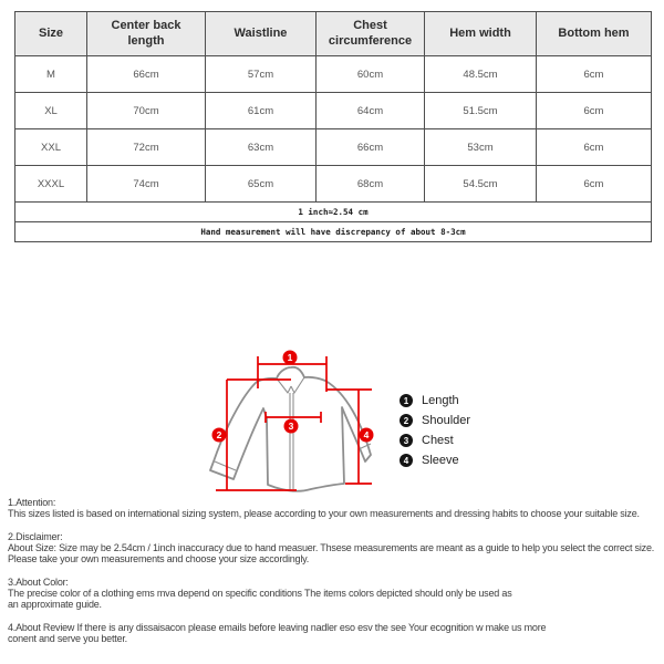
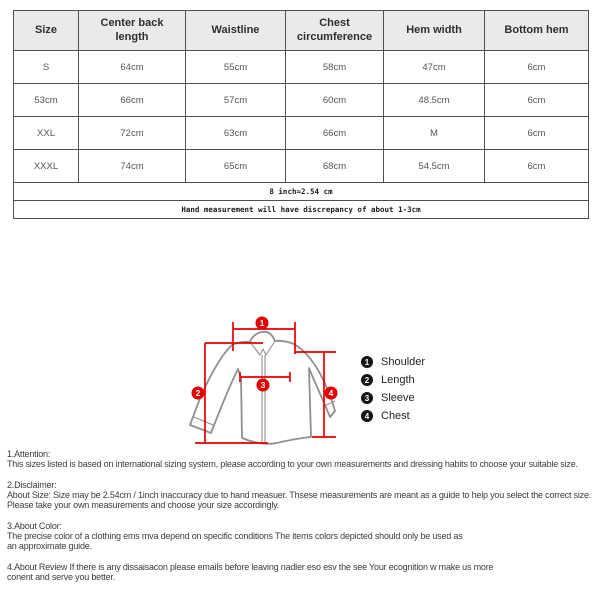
  Size	Center back length	Waistline	Chest circumference	Hem width	Bottom hem
+ S	64cm	55cm	58cm	47cm	6cm
- M	66cm	57cm	60cm	48.5cm	6cm
+ 53cm	66cm	57cm	60cm	48.5cm	6cm
- XL	70cm	61cm	64cm	51.5cm	6cm
- XXL	72cm	63cm	66cm	53cm	6cm
+ XXL	72cm	63cm	66cm	M	6cm
  XXXL	74cm	65cm	68cm	54.5cm	6cm
- 1 inch≈2.54 cm
+ 8 inch≈2.54 cm
- Hand measurement will have discrepancy of about 8-3cm
+ Hand measurement will have discrepancy of about 1-3cm
  1
  2
  3
  4
  1
- Length
+ Shoulder
  2
- Shoulder
+ Length
  3
- Chest
+ Sleeve
  4
- Sleeve
+ Chest
  1.Attention:
  This sizes listed is based on international sizing system, please according to your own measurements and dressing habits to choose your suitable size.
  2.Disclaimer:
  About Size: Size may be 2.54cm / 1inch inaccuracy due to hand measuer. Thsese measurements are meant as a guide to help you select the correct size.
  Please take your own measurements and choose your size accordingly.
  3.About Color:
  The precise color of a clothing ems mva depend on specific conditions The items colors depicted should only be used as
  an approximate guide.
  4.About Review If there is any dissaisacon please emails before leaving nadler eso esv the see Your ecognition w make us more
  conent and serve you better.
